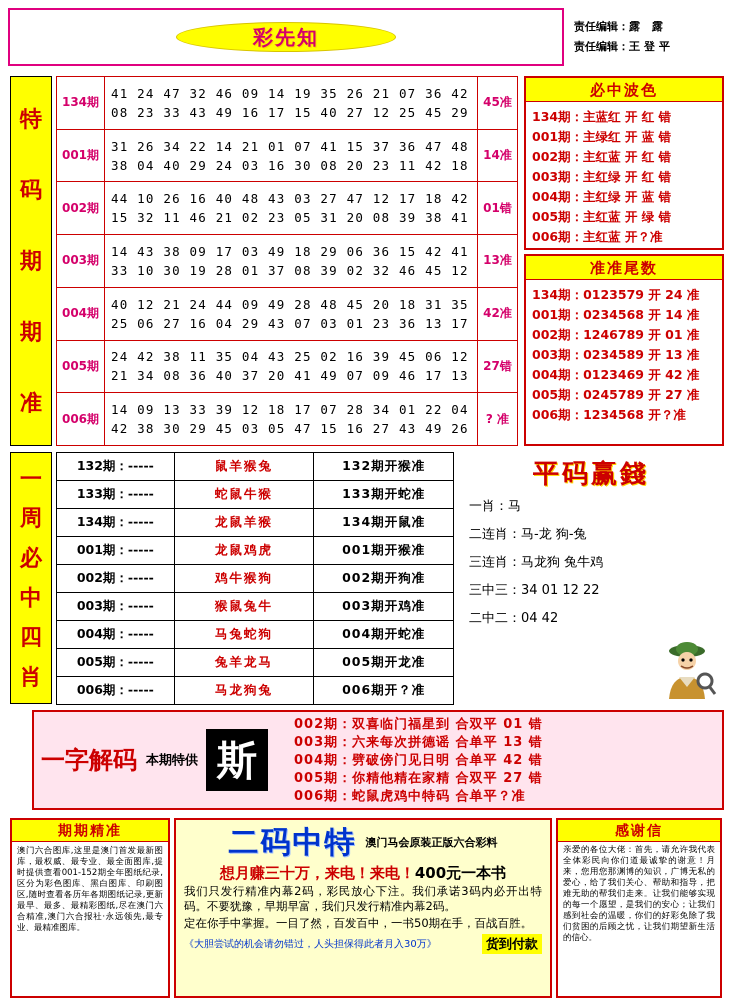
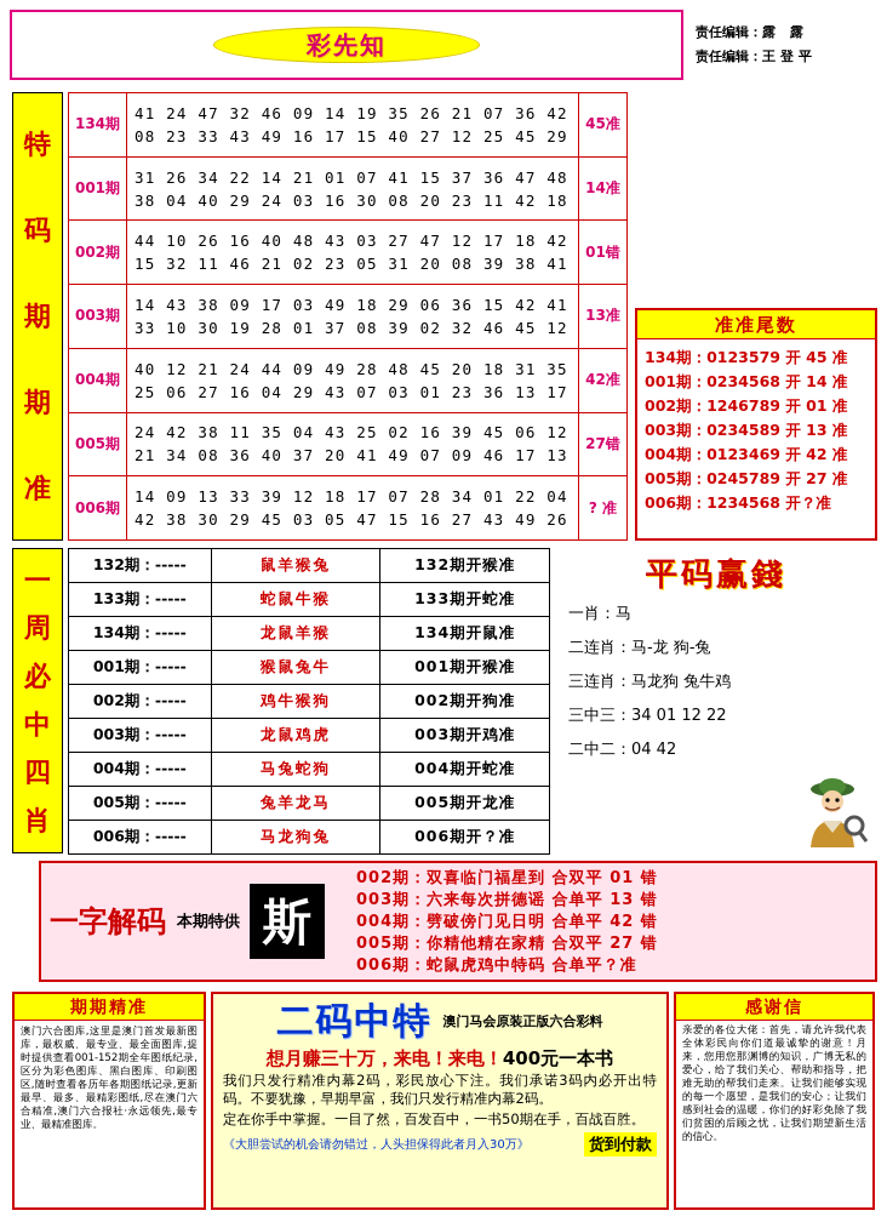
  彩先知
  责任编辑：露 露
  责任编辑：王登平
  特
  码
  期
  期
  准
  134期	41 24 47 32 46 09 14 19 35 26 21 07 36 4208 23 33 43 49 16 17 15 40 27 12 25 45 29	45准
  001期	31 26 34 22 14 21 01 07 41 15 37 36 47 4838 04 40 29 24 03 16 30 08 20 23 11 42 18	14准
  002期	44 10 26 16 40 48 43 03 27 47 12 17 18 4215 32 11 46 21 02 23 05 31 20 08 39 38 41	01错
  003期	14 43 38 09 17 03 49 18 29 06 36 15 42 4133 10 30 19 28 01 37 08 39 02 32 46 45 12	13准
  004期	40 12 21 24 44 09 49 28 48 45 20 18 31 3525 06 27 16 04 29 43 07 03 01 23 36 13 17	42准
  005期	24 42 38 11 35 04 43 25 02 16 39 45 06 1221 34 08 36 40 37 20 41 49 07 09 46 17 13	27错
  006期	14 09 13 33 39 12 18 17 07 28 34 01 22 0442 38 30 29 45 03 05 47 15 16 27 43 49 26	? 准
- 必中波色
- 134期：主蓝红 开 红 错
- 001期：主绿红 开 蓝 错
- 002期：主红蓝 开 红 错
- 003期：主红绿 开 红 错
- 004期：主红绿 开 蓝 错
- 005期：主红蓝 开 绿 错
- 006期：主红蓝 开？准
  准准尾数
- 134期：0123579 开 24 准
+ 134期：0123579 开 45 准
  001期：0234568 开 14 准
  002期：1246789 开 01 准
  003期：0234589 开 13 准
  004期：0123469 开 42 准
  005期：0245789 开 27 准
  006期：1234568 开？准
  一
  周
  必
  中
  四
  肖
  132期：-----	鼠羊猴兔	132期开猴准
  133期：-----	蛇鼠牛猴	133期开蛇准
  134期：-----	龙鼠羊猴	134期开鼠准
- 001期：-----	龙鼠鸡虎	001期开猴准
+ 001期：-----	猴鼠兔牛	001期开猴准
  002期：-----	鸡牛猴狗	002期开狗准
- 003期：-----	猴鼠兔牛	003期开鸡准
+ 003期：-----	龙鼠鸡虎	003期开鸡准
  004期：-----	马兔蛇狗	004期开蛇准
  005期：-----	兔羊龙马	005期开龙准
  006期：-----	马龙狗兔	006期开？准
  平码赢錢
  一肖：马
  二连肖：马-龙 狗-兔
  三连肖：马龙狗 兔牛鸡
  三中三：34 01 12 22
  二中二：04 42
  一字解码
  本期特供
  斯
  002期：双喜临门福星到 合双平 01 错
  003期：六来每次拼德谣 合单平 13 错
  004期：劈破傍门见日明 合单平 42 错
  005期：你精他精在家精 合双平 27 错
  006期：蛇鼠虎鸡中特码 合单平？准
  期期精准
  澳门六合图库,这里是澳门首发最新图库，最权威、最专业、最全面图库,提时提供查看001-152期全年图纸纪录,区分为彩色图库、黑白图库、印刷图区,随时查看各历年各期图纸记录,更新最早、最多、最精彩图纸,尽在澳门六合精准,澳门六合报社·永远领先,最专业、最精准图库。
  二码中特 澳门马会原装正版六合彩料
  想月赚三十万，来电！来电！400元一本书
  我们只发行精准内幕2码，彩民放心下注。我们承诺3码内必开出特码。不要犹豫，早期早富，我们只发行精准内幕2码。
  定在你手中掌握。一目了然，百发百中，一书50期在手，百战百胜。
  《大胆尝试的机会请勿错过，人头担保得此者月入30万》
  货到付款
  感谢信
  亲爱的各位大佬：首先，请允许我代表全体彩民向你们道最诚挚的谢意！月来，您用您那渊博的知识，广博无私的爱心，给了我们关心、帮助和指导，把难无助的帮我们走来。让我们能够实现的每一个愿望，是我们的安心；让我们感到社会的温暖，你们的好彩免除了我们贫困的后顾之忧，让我们期望新生活的信心。
